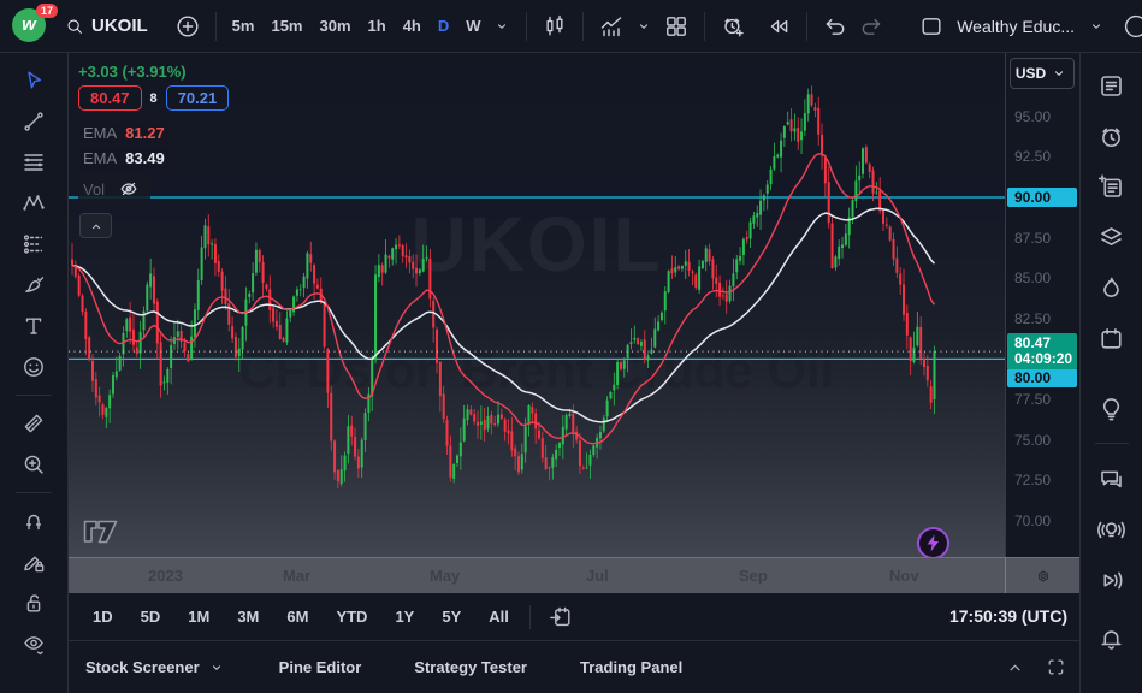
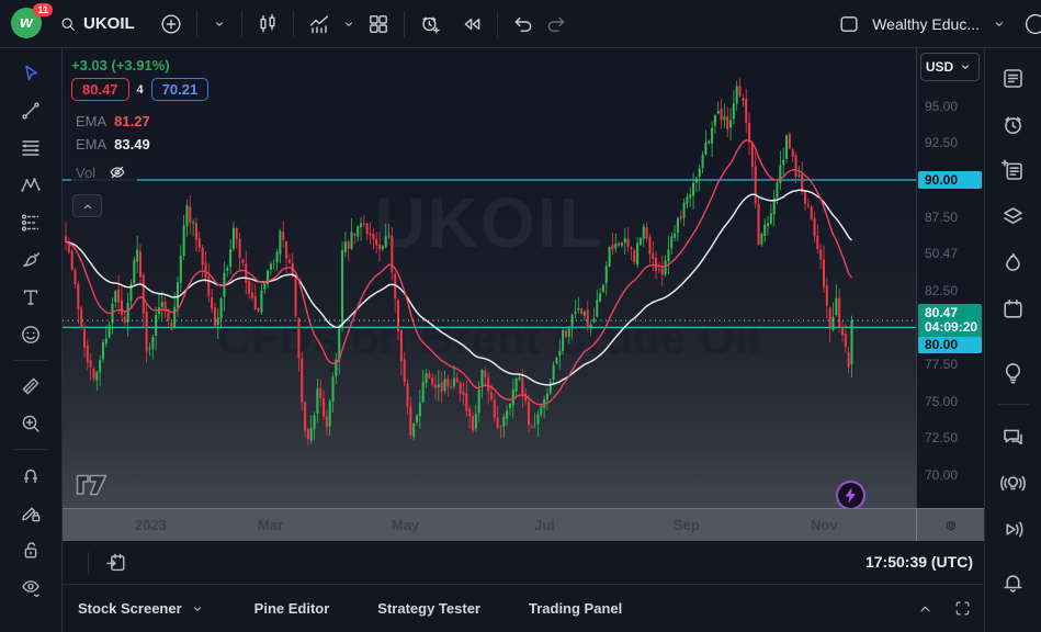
  w
- 17
+ 11
  UKOIL
- 5m
- 15m
- 30m
- 1h
- 4h
- D
- W
  Wealthy Educ...
  UKOIL
  CFDs on Brent Crude Oil
  +3.03 (+3.91%)
  80.47
- 8
+ 4
  70.21
  EMA
  81.27
  EMA
  83.49
  Vol
  USD
  95.00
  92.50
  87.50
- 85.00
+ 50.47
  82.50
  77.50
  75.00
  72.50
  70.00
  90.00
  80.00
  80.47
  04:09:20
- 1D
- 5D
- 1M
- 3M
- 6M
- YTD
- 1Y
- 5Y
- All
  17:50:39 (UTC)
  Stock Screener
  Pine Editor
  Strategy Tester
  Trading Panel
